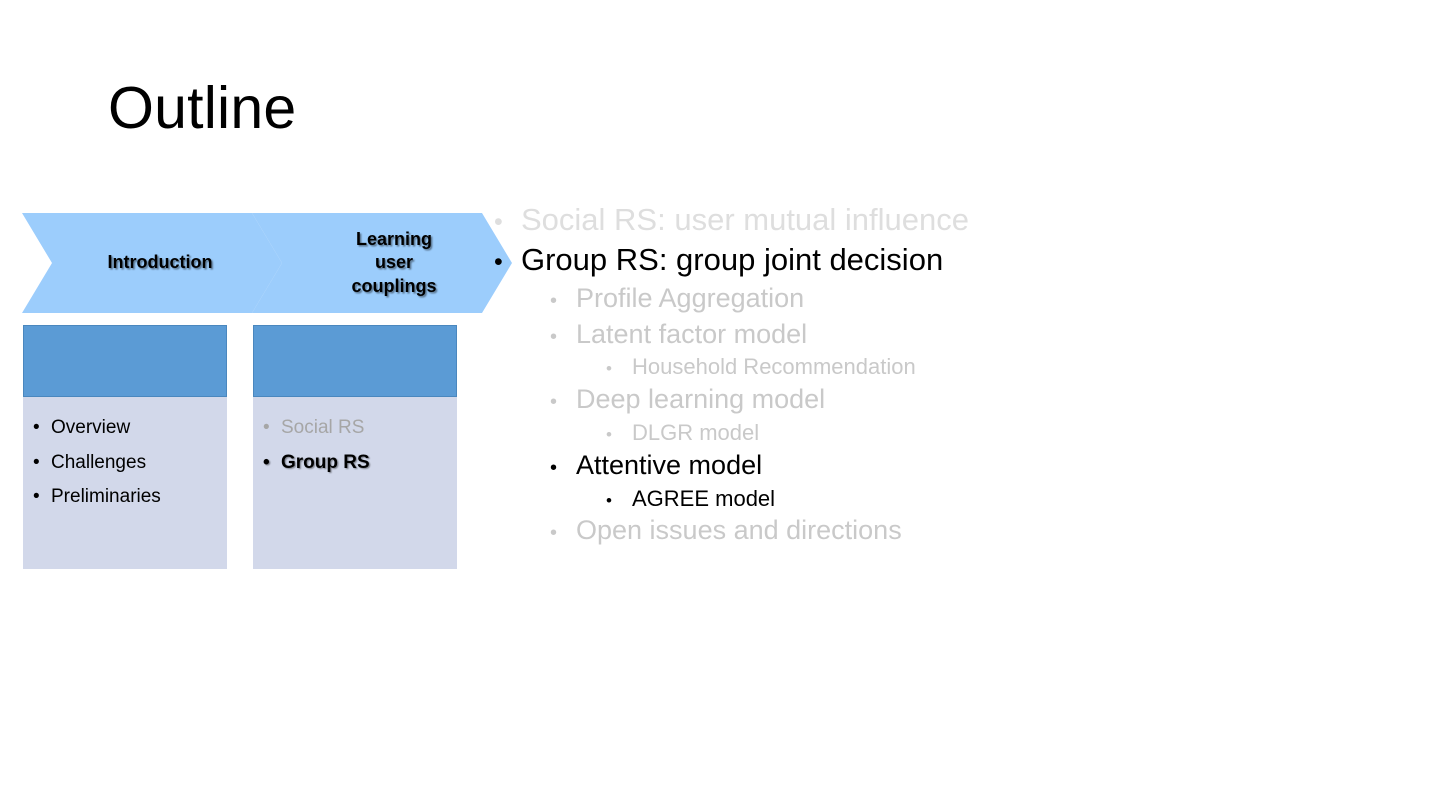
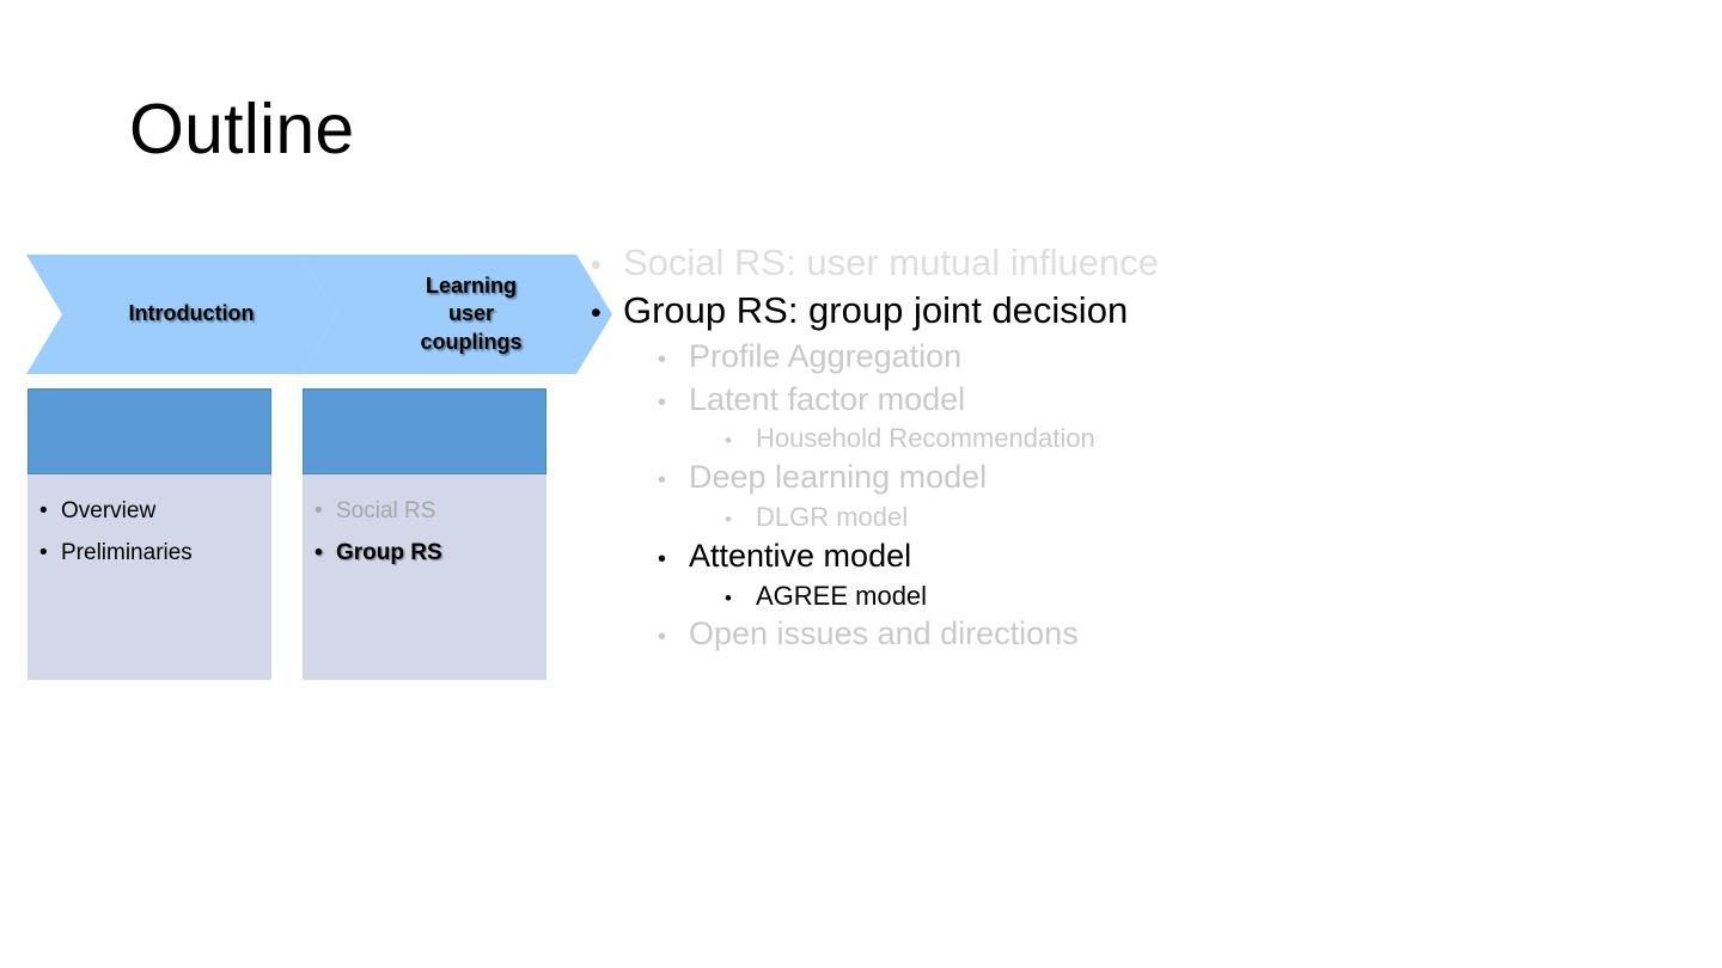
  Outline
  Introduction
  Learning
  user
  couplings
  Overview
- Challenges
  Preliminaries
  Social RS
  Group RS
  •
  Social RS: user mutual influence
  •
  Group RS: group joint decision
  •
  Profile Aggregation
  •
  Latent factor model
  •
  Household Recommendation
  •
  Deep learning model
  •
  DLGR model
  •
  Attentive model
  •
  AGREE model
  •
  Open issues and directions
